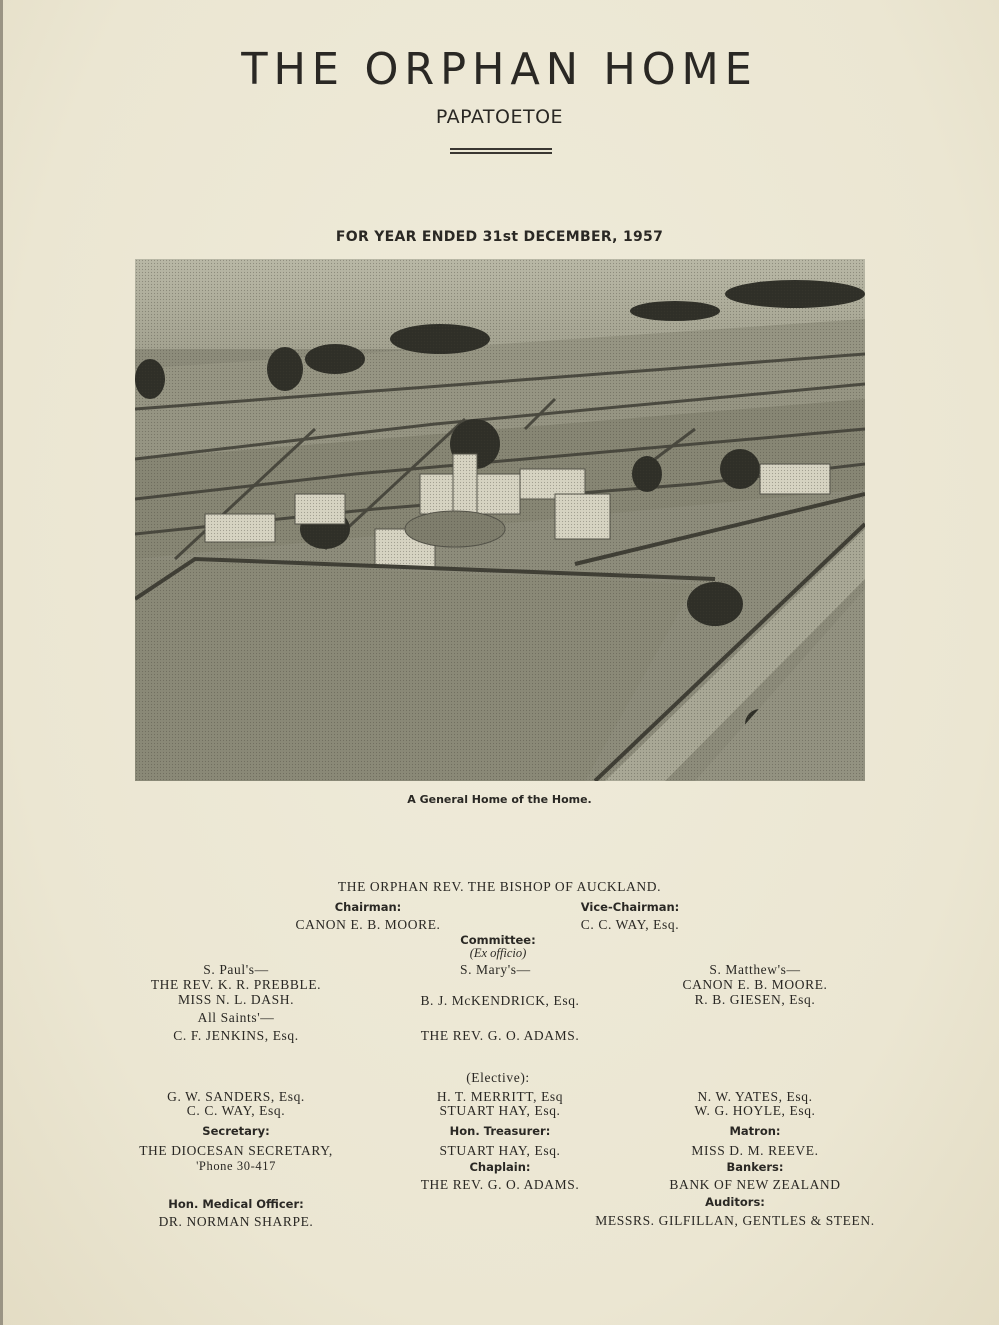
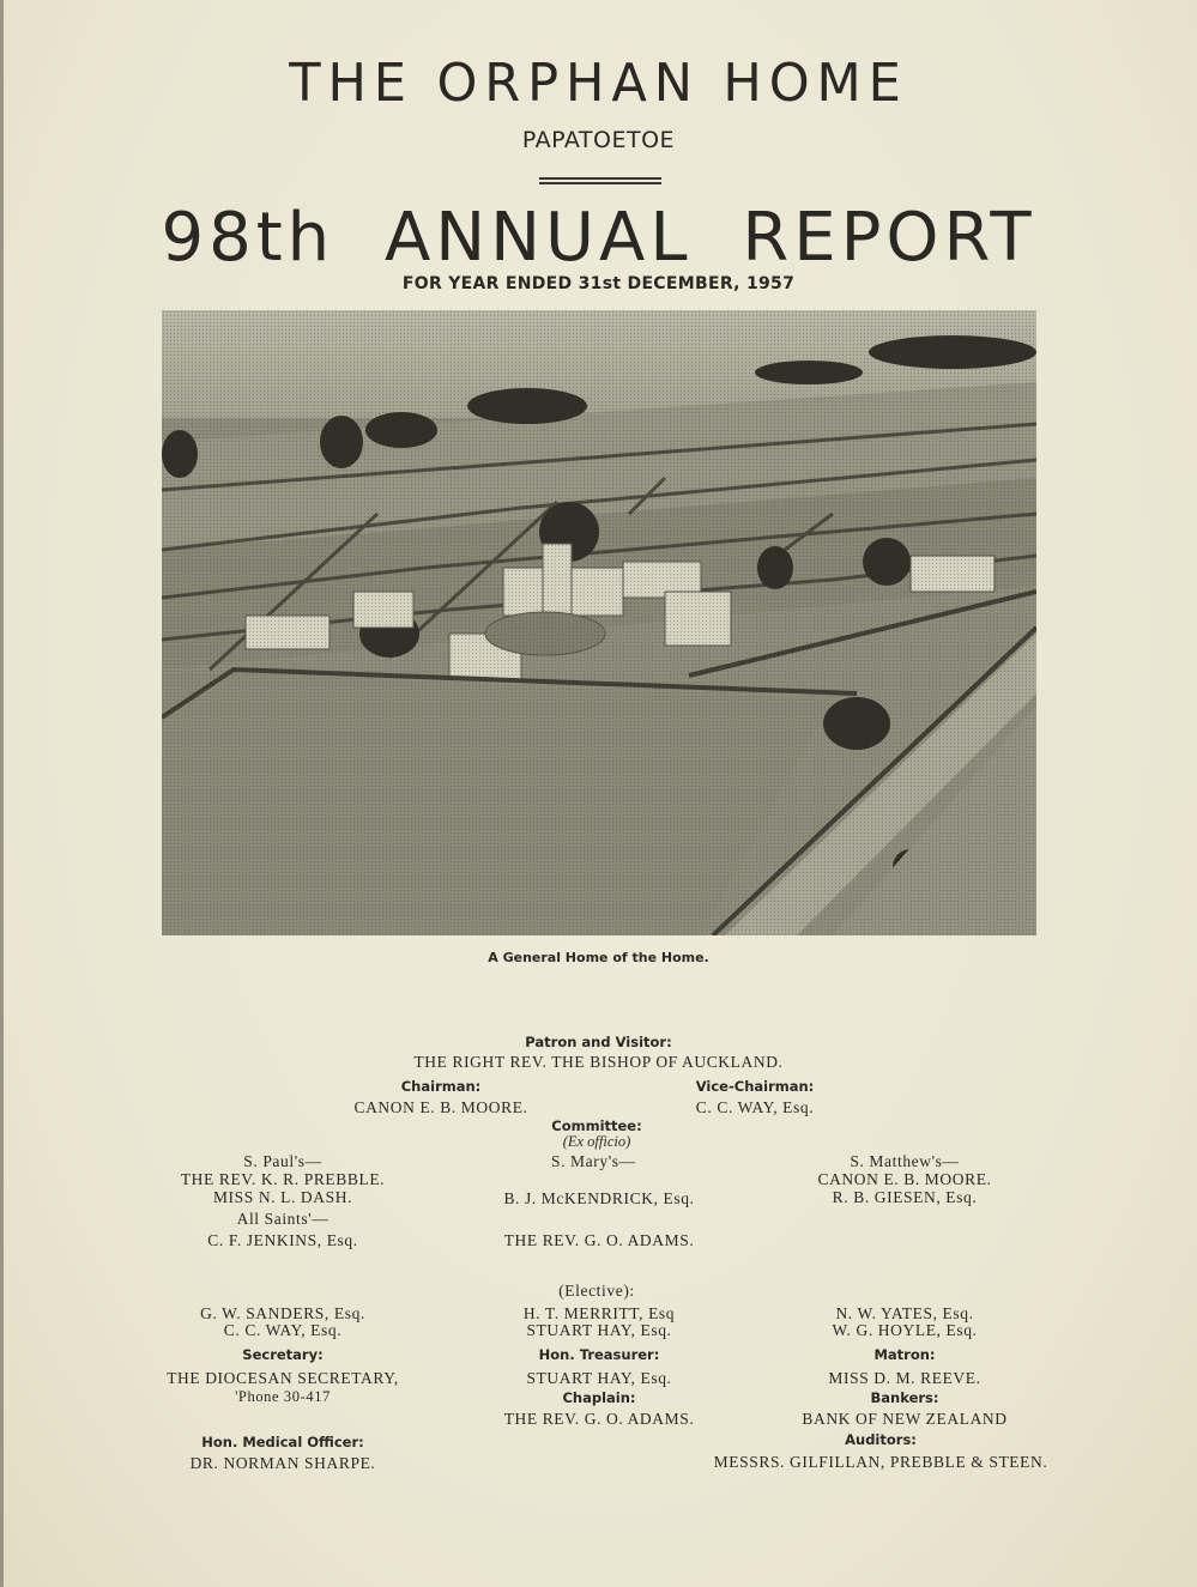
  THE ORPHAN HOME
  PAPATOETOE
+ 98th ANNUAL REPORT
  FOR YEAR ENDED 31st DECEMBER, 1957
  A General Home of the Home.
+ Patron and Visitor:
- THE ORPHAN REV. THE BISHOP OF AUCKLAND.
+ THE RIGHT REV. THE BISHOP OF AUCKLAND.
  Chairman:
  CANON E. B. MOORE.
  Vice-Chairman:
  C. C. WAY, Esq.
  Committee:
  (Ex officio)
  S. Paul's—
  THE REV. K. R. PREBBLE.
  MISS N. L. DASH.
  All Saints'—
  C. F. JENKINS, Esq.
  S. Mary's—
  B. J. McKENDRICK, Esq.
  THE REV. G. O. ADAMS.
  S. Matthew's—
  CANON E. B. MOORE.
  R. B. GIESEN, Esq.
  (Elective):
  G. W. SANDERS, Esq.
  C. C. WAY, Esq.
  H. T. MERRITT, Esq
  STUART HAY, Esq.
  N. W. YATES, Esq.
  W. G. HOYLE, Esq.
  Secretary:
  THE DIOCESAN SECRETARY,
  'Phone 30-417
  Hon. Treasurer:
  STUART HAY, Esq.
  Matron:
  MISS D. M. REEVE.
  Chaplain:
  THE REV. G. O. ADAMS.
  Bankers:
  BANK OF NEW ZEALAND
  Hon. Medical Officer:
  DR. NORMAN SHARPE.
  Auditors:
- MESSRS. GILFILLAN, GENTLES & STEEN.
+ MESSRS. GILFILLAN, PREBBLE & STEEN.
